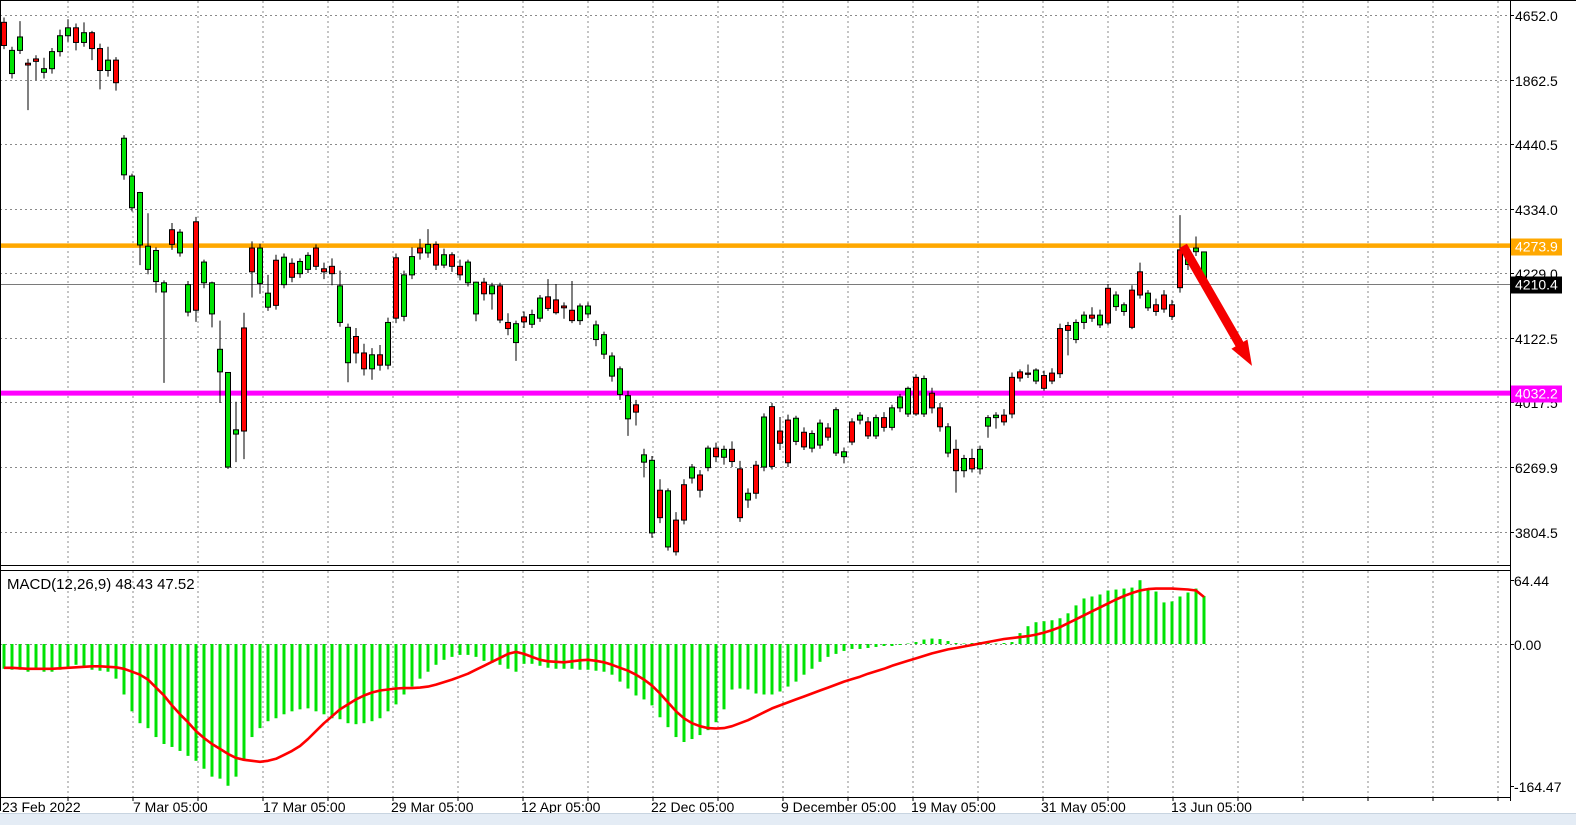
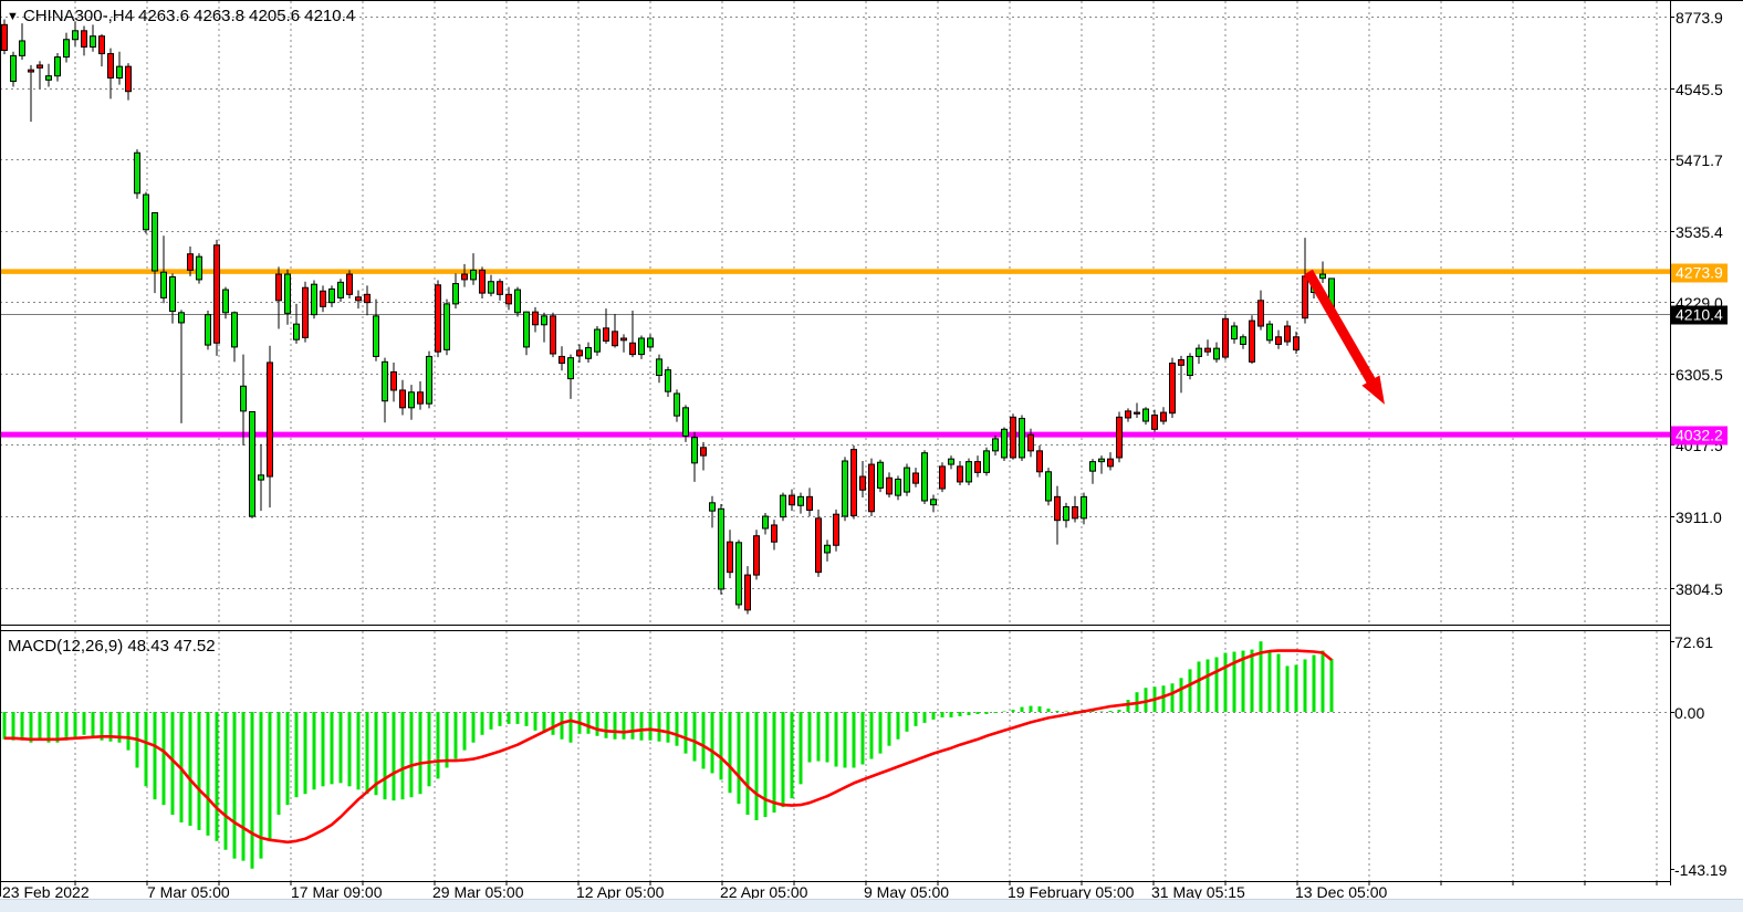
+ ▼ CHINA300-,H4 4263.6 4263.8 4205.6 4210.4
  MACD(12,26,9) 48.43 47.52
- 4652.0
+ 8773.9
- 1862.5
+ 4545.5
- 4440.5
+ 5471.7
- 4334.0
+ 3535.4
  4229.0
- 4122.5
+ 6305.5
  4017.5
- 6269.9
+ 3911.0
  3804.5
- 64.44
+ 72.61
  0.00
- -164.47
+ -143.19
  4273.9
  4032.2
  4210.4
  23 Feb 2022
  7 Mar 05:00
- 17 Mar 05:00
+ 17 Mar 09:00
  29 Mar 05:00
  12 Apr 05:00
- 22 Dec 05:00
+ 22 Apr 05:00
- 9 December 05:00
+ 9 May 05:00
- 19 May 05:00
+ 19 February 05:00
- 31 May 05:00
+ 31 May 05:15
- 13 Jun 05:00
+ 13 Dec 05:00
